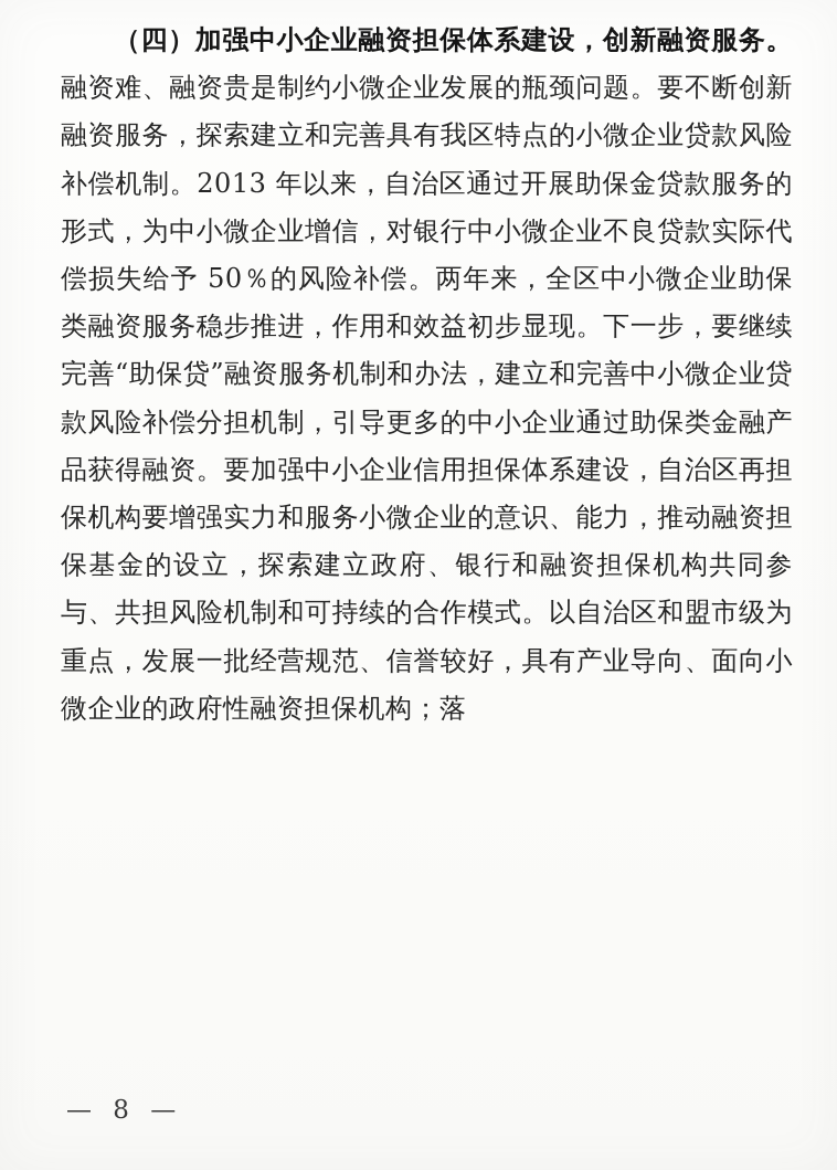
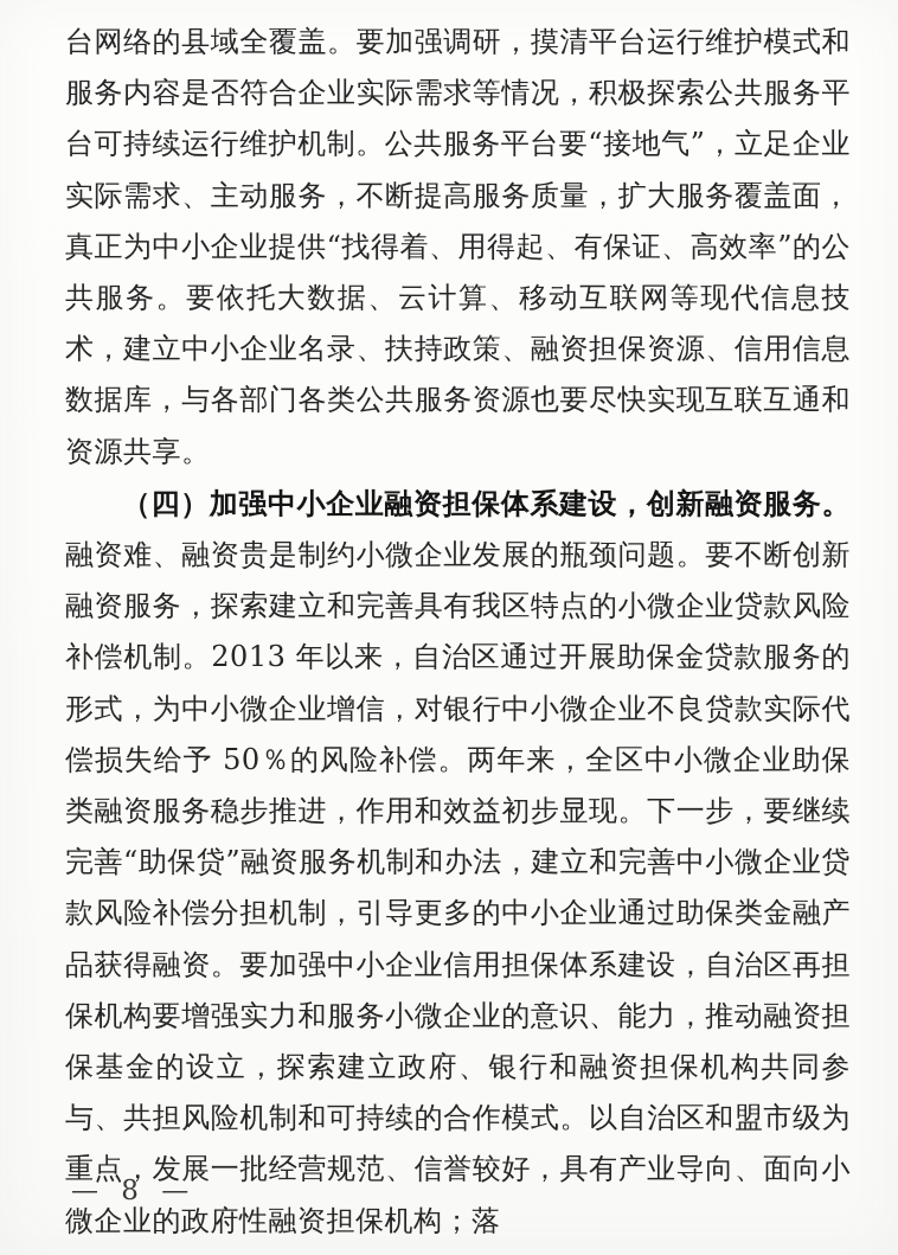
+ 台网络的县域全覆盖。要加强调研，摸清平台运行维护模式和服务内容是否符合企业实际需求等情况，积极探索公共服务平台可持续运行维护机制。公共服务平台要“接地气”，立足企业实际需求、主动服务，不断提高服务质量，扩大服务覆盖面，真正为中小企业提供“找得着、用得起、有保证、高效率”的公共服务。要依托大数据、云计算、移动互联网等现代信息技术，建立中小企业名录、扶持政策、融资担保资源、信用信息数据库，与各部门各类公共服务资源也要尽快实现互联互通和资源共享。
  （四）加强中小企业融资担保体系建设，创新融资服务。融资难、融资贵是制约小微企业发展的瓶颈问题。要不断创新融资服务，探索建立和完善具有我区特点的小微企业贷款风险补偿机制。2013 年以来，自治区通过开展助保金贷款服务的形式，为中小微企业增信，对银行中小微企业不良贷款实际代偿损失给予 50％的风险补偿。两年来，全区中小微企业助保类融资服务稳步推进，作用和效益初步显现。下一步，要继续完善“助保贷”融资服务机制和办法，建立和完善中小微企业贷款风险补偿分担机制，引导更多的中小企业通过助保类金融产品获得融资。要加强中小企业信用担保体系建设，自治区再担保机构要增强实力和服务小微企业的意识、能力，推动融资担保基金的设立，探索建立政府、银行和融资担保机构共同参与、共担风险机制和可持续的合作模式。以自治区和盟市级为重点，发展一批经营规范、信誉较好，具有产业导向、面向小微企业的政府性融资担保机构；落
  — 8 —
